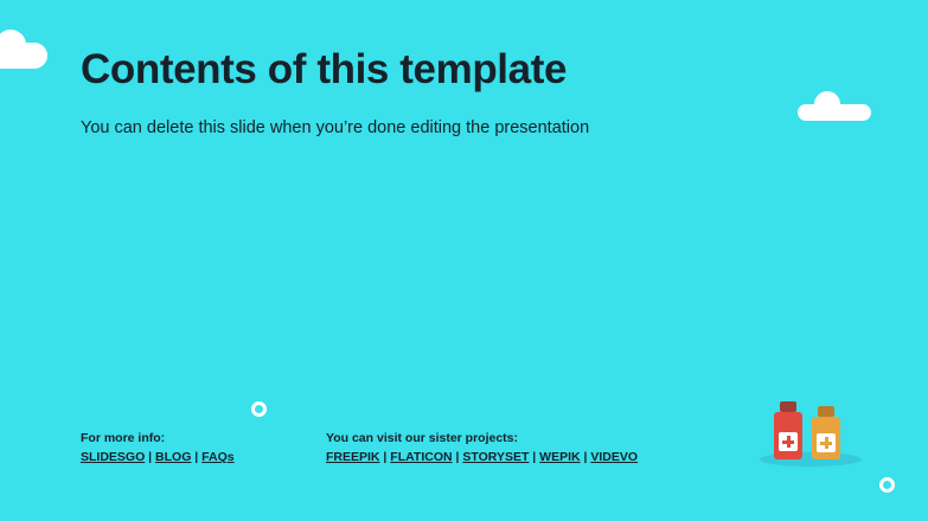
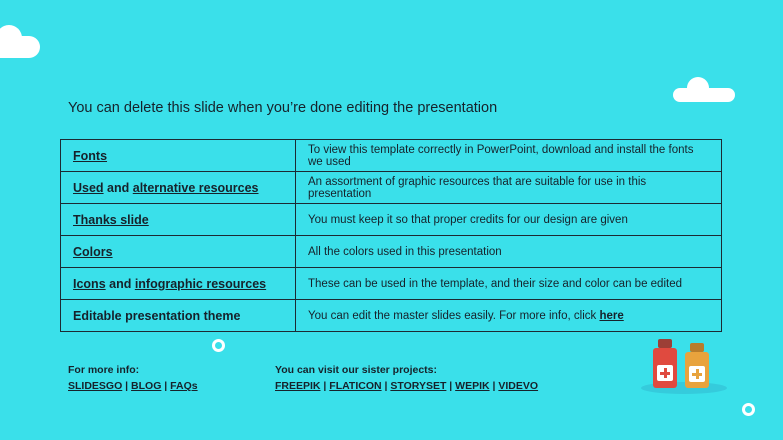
- Contents of this template
  You can delete this slide when you’re done editing the presentation
+ Fonts	To view this template correctly in PowerPoint, download and install the fonts we used
+ Used and alternative resources	An assortment of graphic resources that are suitable for use in this presentation
+ Thanks slide	You must keep it so that proper credits for our design are given
+ Colors	All the colors used in this presentation
+ Icons and infographic resources	These can be used in the template, and their size and color can be edited
+ Editable presentation theme	You can edit the master slides easily. For more info, click here
  For more info:
  SLIDESGO | BLOG | FAQs
  You can visit our sister projects:
  FREEPIK | FLATICON | STORYSET | WEPIK | VIDEVO
